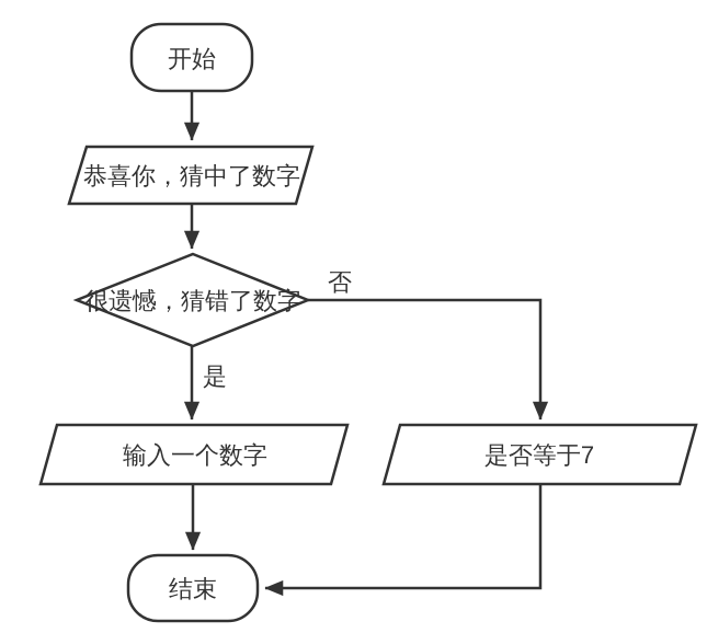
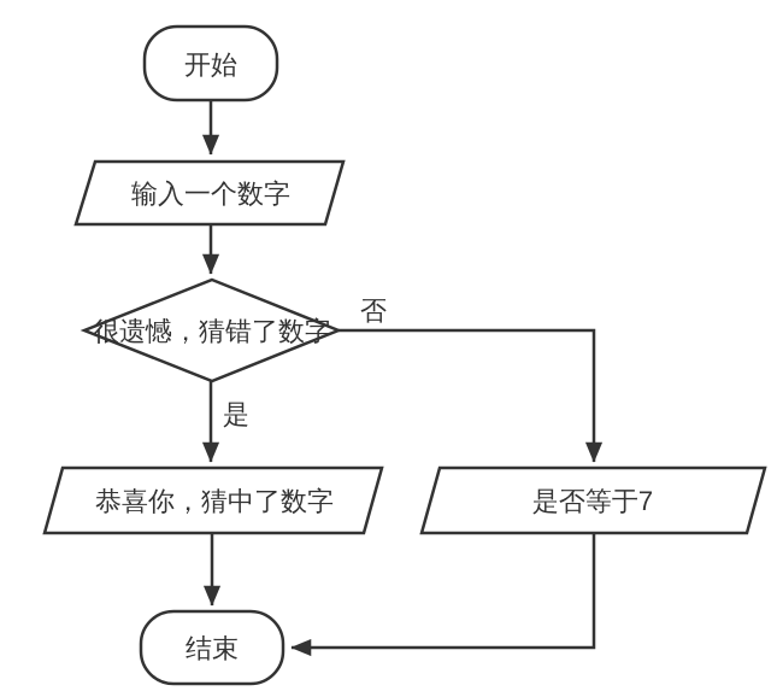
  否
  是
  开始
- 恭喜你，猜中了数字
+ 输入一个数字
  很遗憾，猜错了数字
- 输入一个数字
+ 恭喜你，猜中了数字
  是否等于7
  结束
